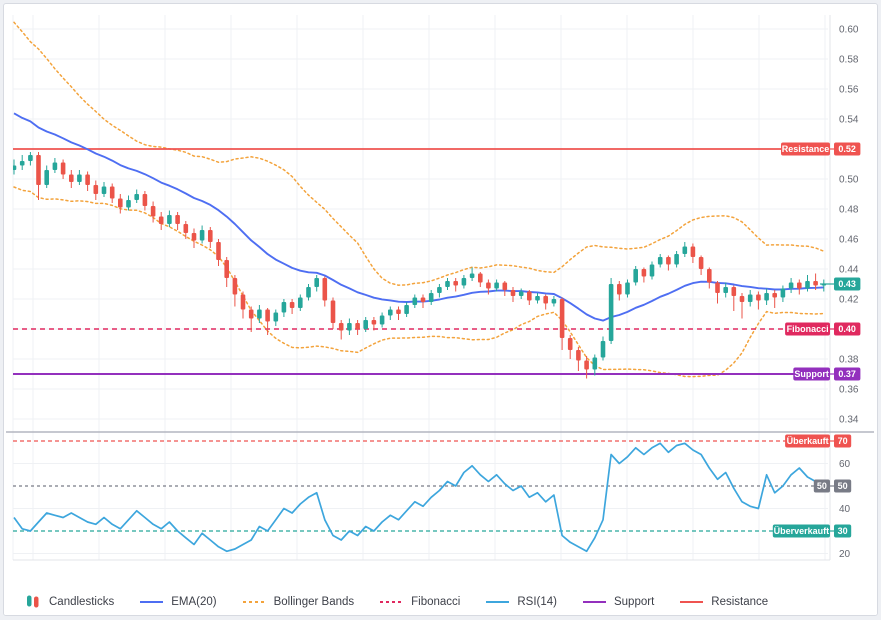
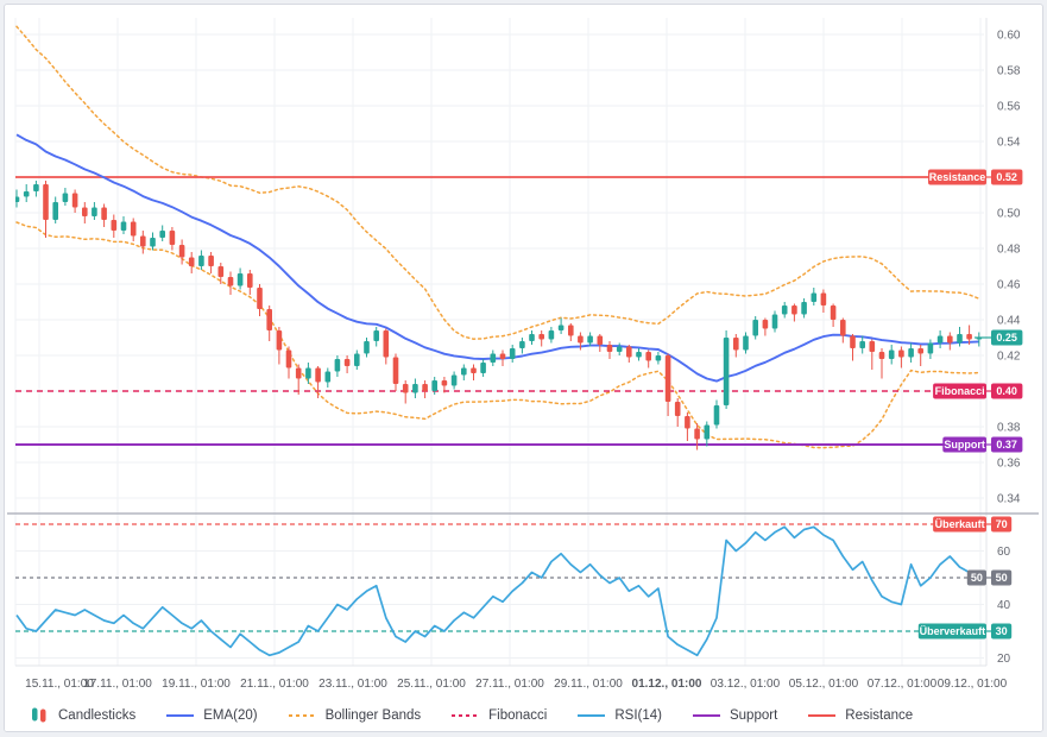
  Resistance
  0.52
  Fibonacci
  0.40
  Support
  0.37
  Überkauft
  70
  Überverkauft
  30
  50
  50
- 0.43
+ 0.25
  0.60
  0.58
  0.56
  0.54
  0.50
  0.48
  0.46
  0.44
  0.42
  0.38
  0.36
  0.34
  60
  40
  20
+ 15.11., 01:00
+ 17.11., 01:00
+ 19.11., 01:00
+ 21.11., 01:00
+ 23.11., 01:00
+ 25.11., 01:00
+ 27.11., 01:00
+ 29.11., 01:00
+ 01.12., 01:00
+ 03.12., 01:00
+ 05.12., 01:00
+ 07.12., 01:00
+ 09.12., 01:00
  Candlesticks
  EMA(20)
  Bollinger Bands
  Fibonacci
  RSI(14)
  Support
  Resistance
